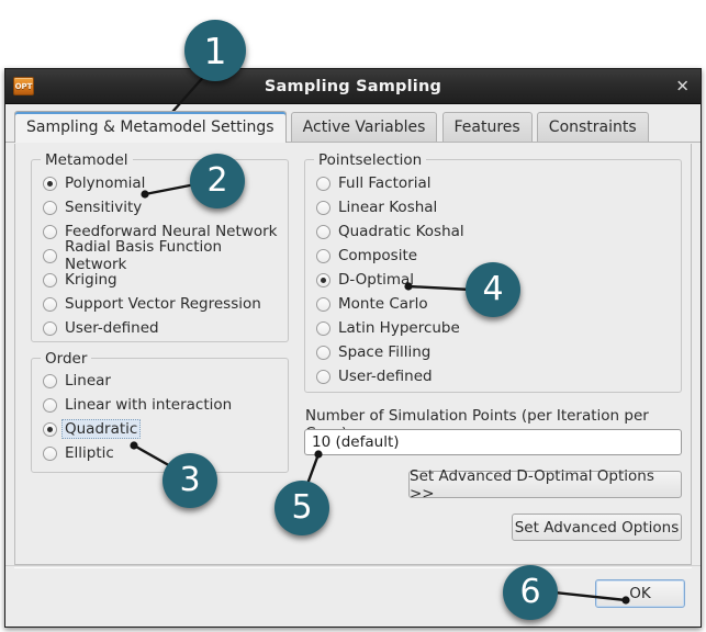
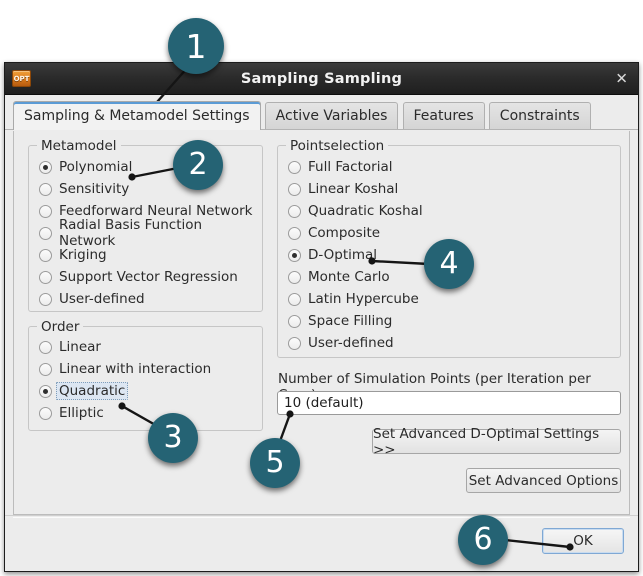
  OPT
  Sampling Sampling
  ✕
  Sampling & Metamodel Settings Active Variables Features Constraints
  Metamodel
  Polynomial
  Sensitivity
  Feedforward Neural Network
  Radial Basis Function Network
  Kriging
  Support Vector Regression
  User-defined
  Order
  Linear
  Linear with interaction
  Quadratic
  Elliptic
  Pointselection
  Full Factorial
  Linear Koshal
  Quadratic Koshal
  Composite
  D-Optimal
  Monte Carlo
  Latin Hypercube
  Space Filling
  User-defined
  Number of Simulation Points (per Iteration per
  10 (default)
- Set Advanced D-Optimal Options >>
+ Set Advanced D-Optimal Settings >>
  Set Advanced Options
  OK
  1
  2
  3
  4
  5
  6
